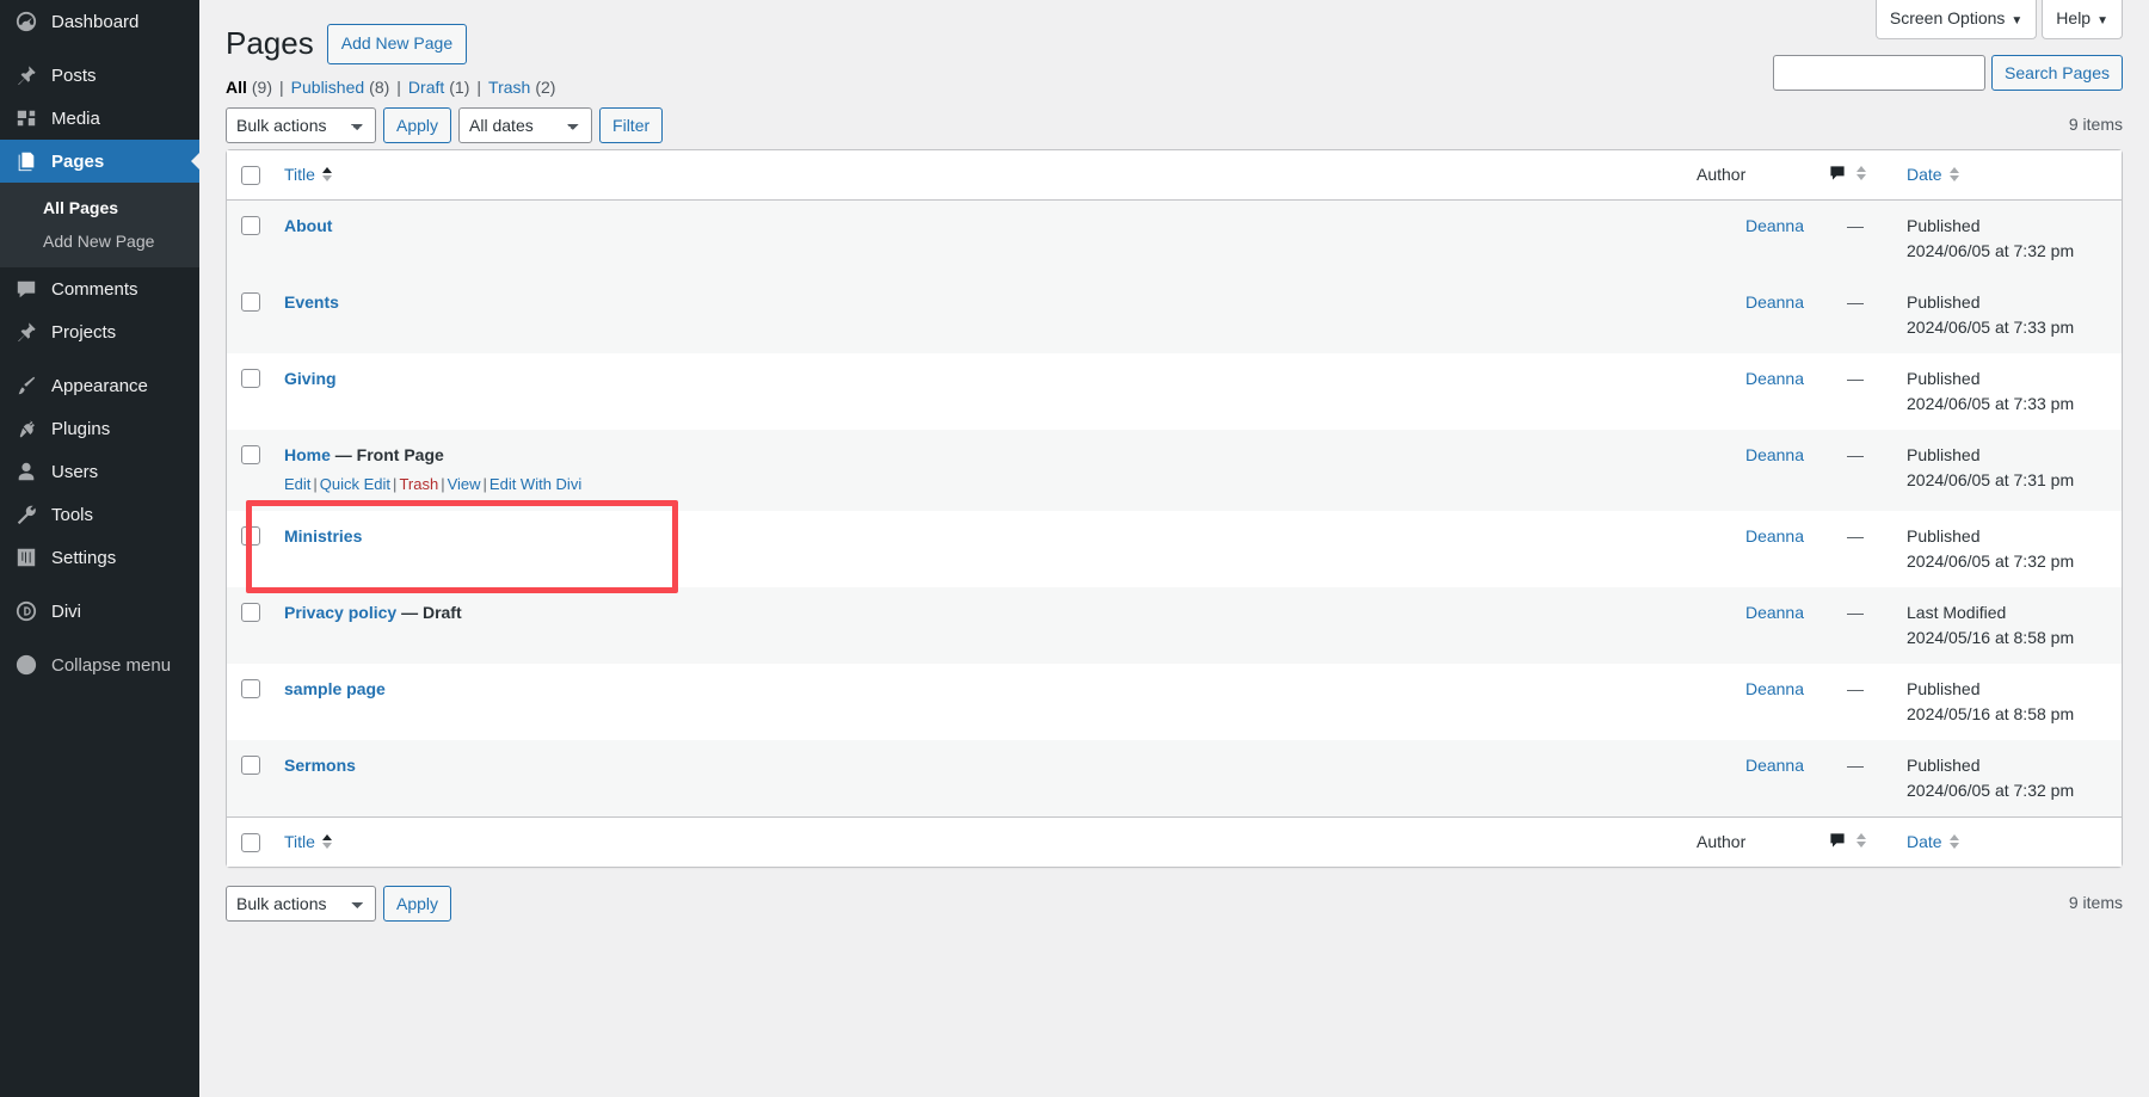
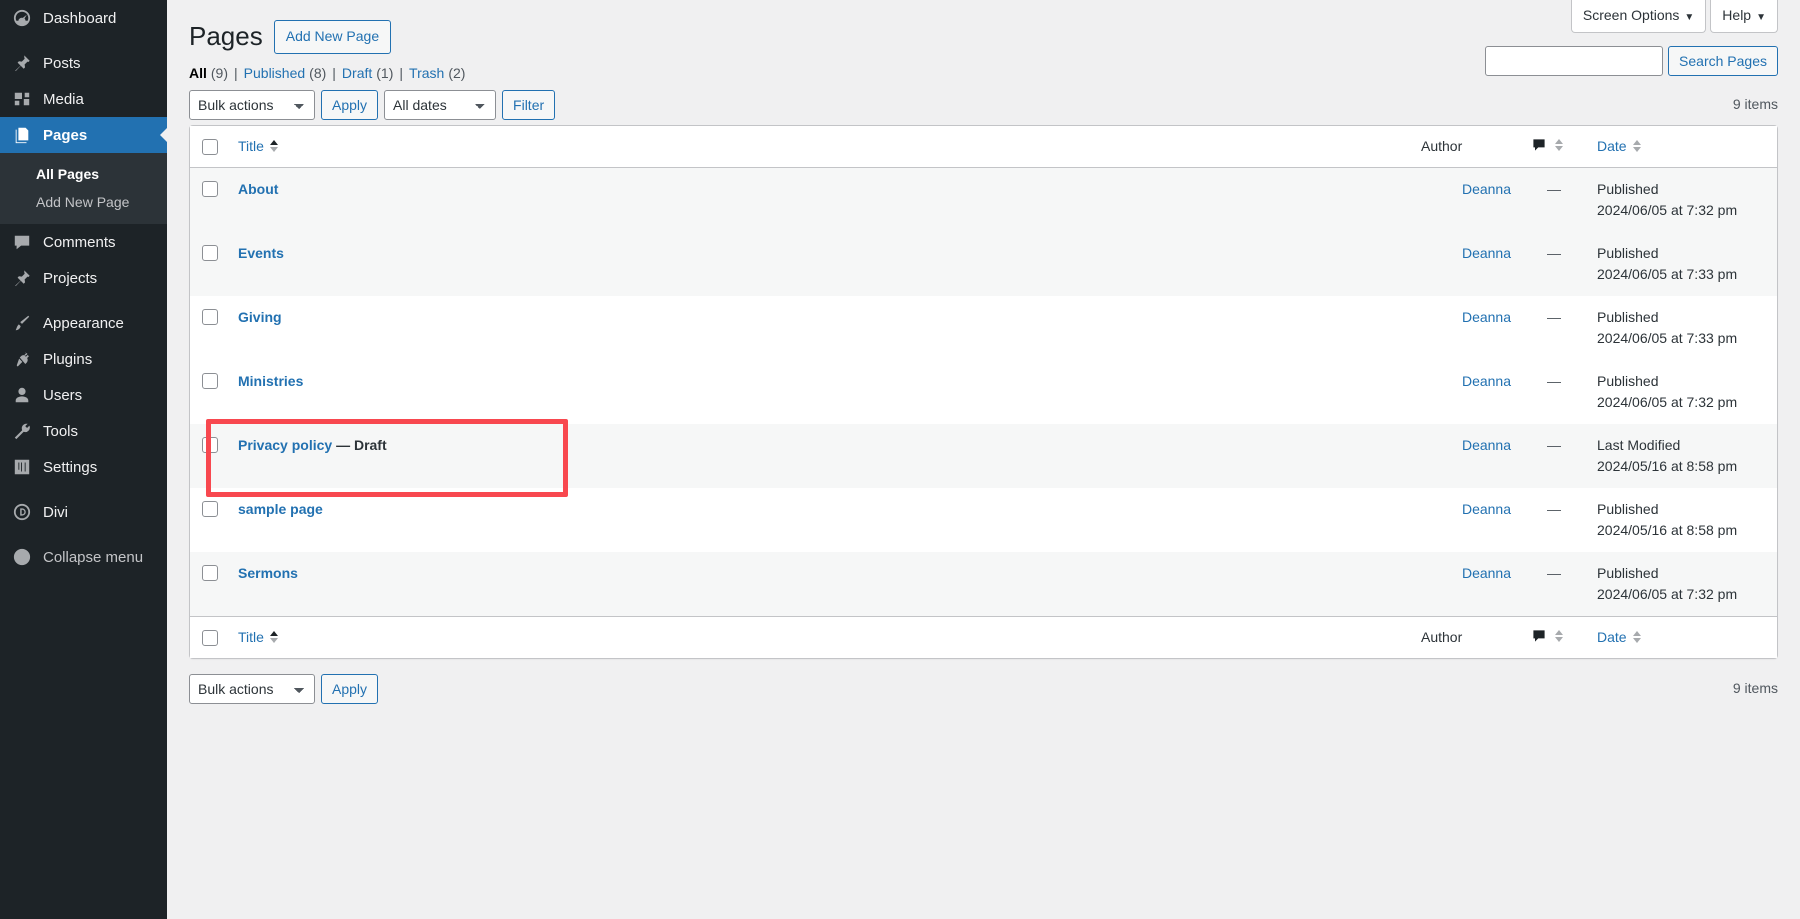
  Dashboard
  Posts
  Media
  Pages
  All Pages
  Add New Page
  Comments
  Projects
  Appearance
  Plugins
  Users
  Tools
  Settings
  Divi
  Collapse menu
  Screen Options ▼
  Help ▼
  Pages
  Add New Page
  All
  (9)
  |
  Published
  (8)
  |
  Draft
  (1)
  |
  Trash
  (2)
  Search Pages
  Bulk actions
  Apply
  All dates
  Filter
  9 items
  	Title	Author		Date
  	About	Deanna	—	Published2024/06/05 at 7:32 pm
  	Events	Deanna	—	Published2024/06/05 at 7:33 pm
  	Giving	Deanna	—	Published2024/06/05 at 7:33 pm
- 	Home — Front PageEdit | Quick Edit | Trash | View | Edit With Divi	Deanna	—	Published2024/06/05 at 7:31 pm
  	Ministries	Deanna	—	Published2024/06/05 at 7:32 pm
  	Privacy policy — Draft	Deanna	—	Last Modified2024/05/16 at 8:58 pm
  	sample page	Deanna	—	Published2024/05/16 at 8:58 pm
  	Sermons	Deanna	—	Published2024/06/05 at 7:32 pm
  	Title	Author		Date
  Bulk actions
  Apply
  9 items
